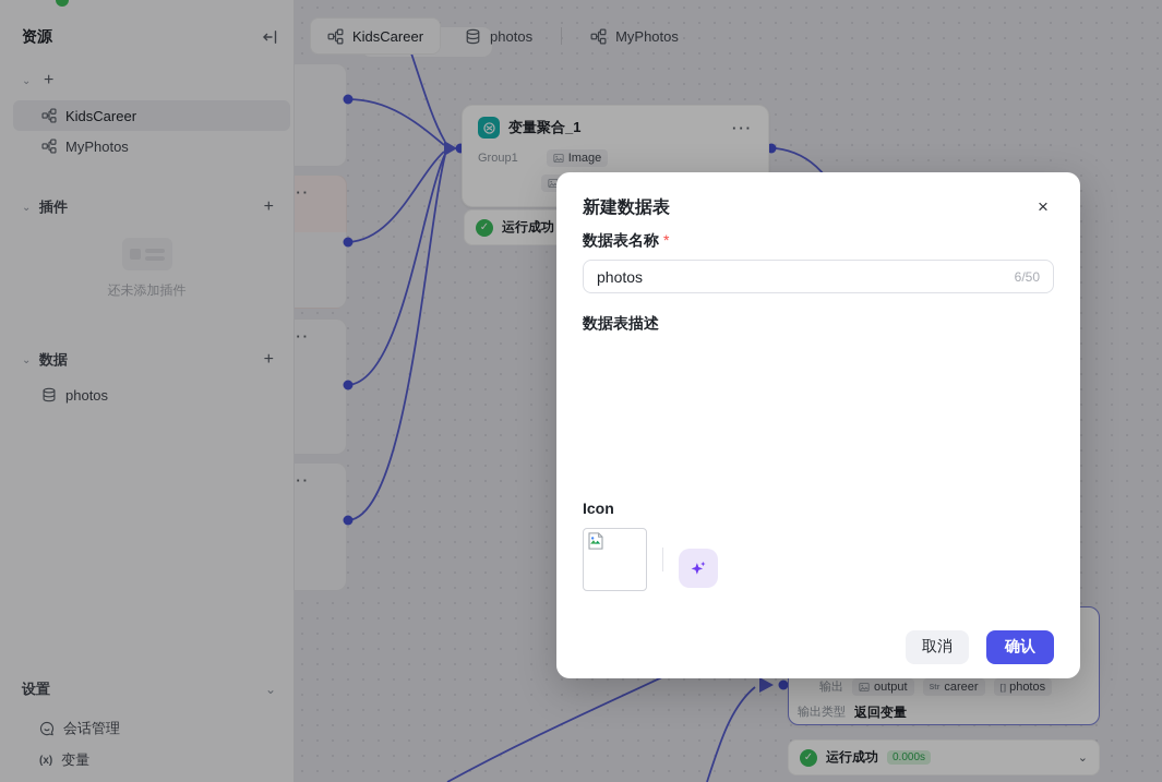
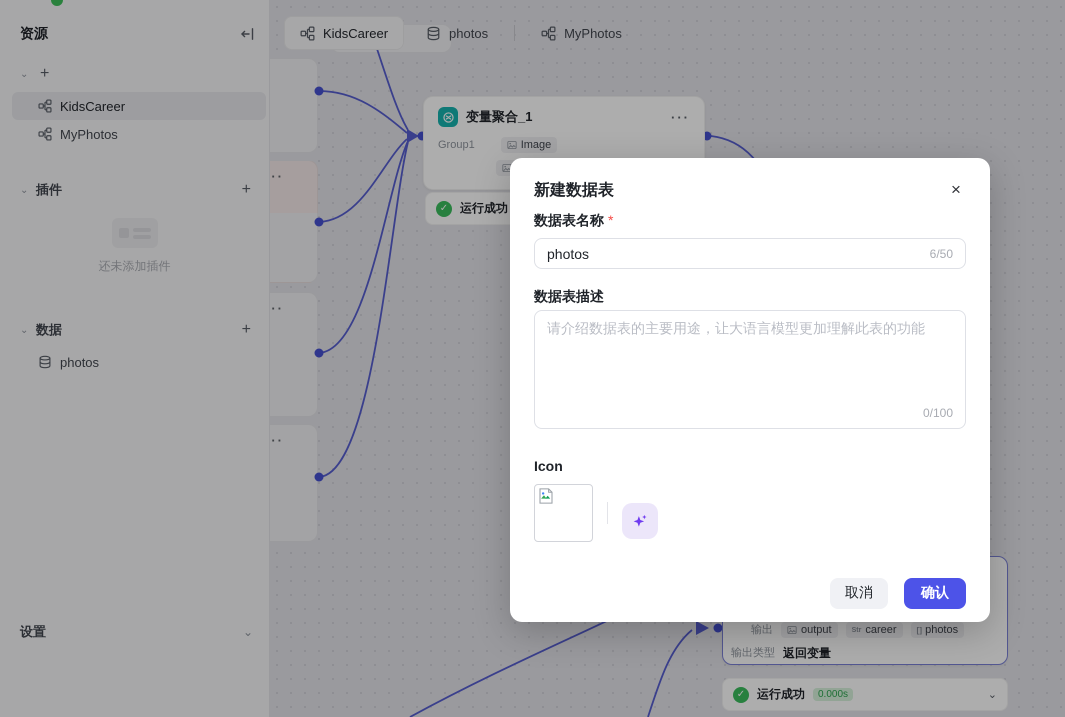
  资源
  ⌄
  +
  KidsCareer
  MyPhotos
  ⌄
  插件
  +
  还未添加插件
  ⌄
  数据
  +
  photos
  设置
  ⌄
- 会话管理
- (x)
- 变量
  KidsCareer
  photos
  MyPhotos
  变量聚合_1
  ···
  Group1
  Image
  ✓
  运行成功
  输出
  output
  career
  [ ]
  photos
  输出类型
  返回变量
  ✓
  运行成功
  0.000s
  ⌄
  新建数据表
  ×
  数据表名称 *
  photos
  6/50
  数据表描述
+ 请介绍数据表的主要用途，让大语言模型更加理解此表的功能
+ 0/100
  Icon
  取消
  确认
